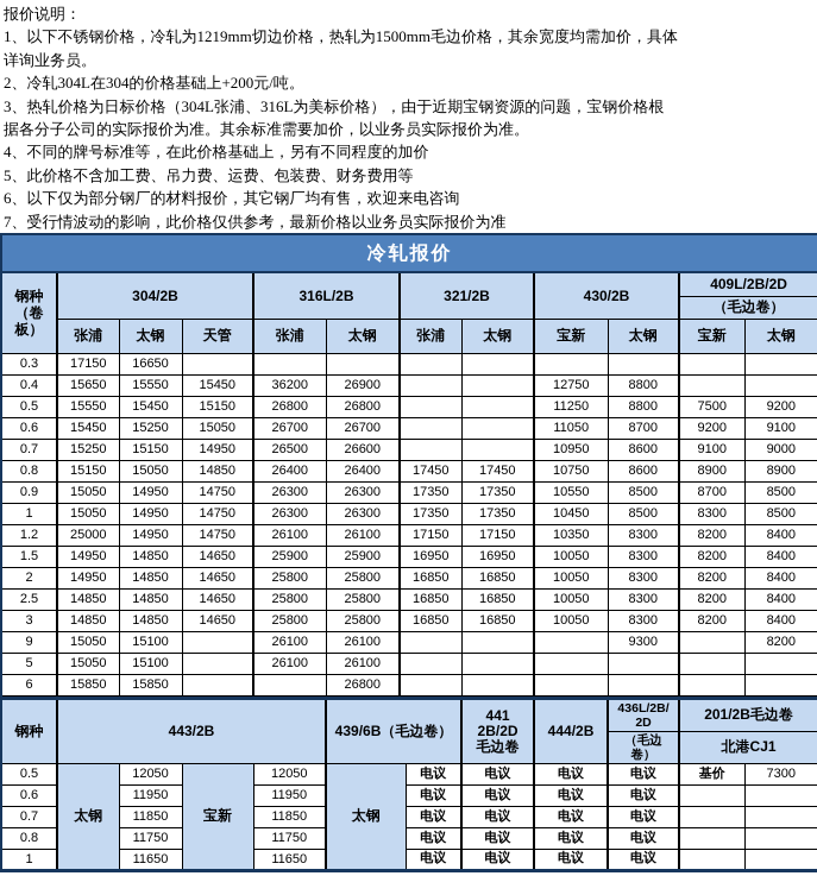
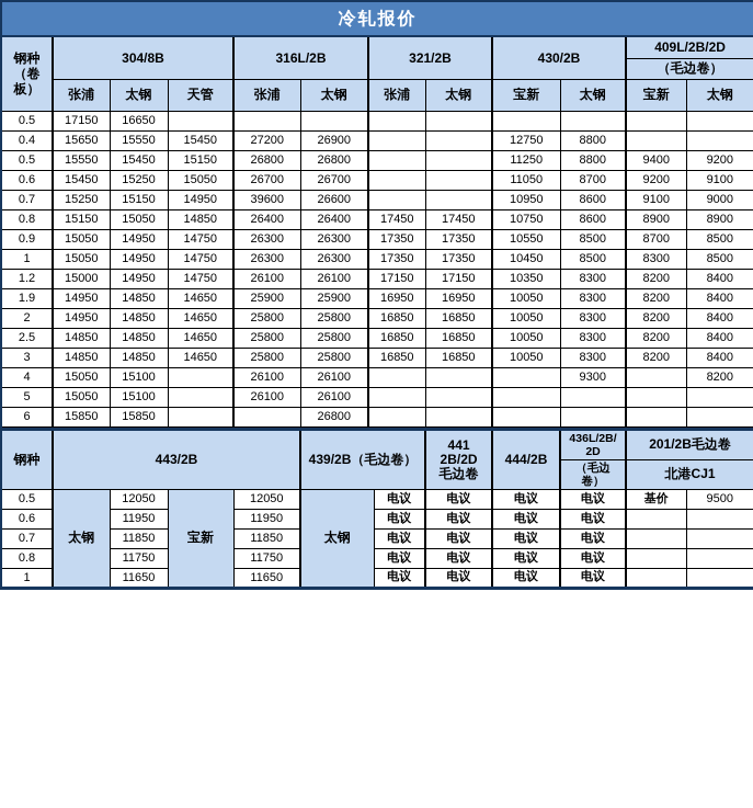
- 报价说明：
- 1、以下不锈钢价格，冷轧为1219mm切边价格，热轧为1500mm毛边价格，其余宽度均需加价，具体
- 详询业务员。
- 2、冷轧304L在304的价格基础上+200元/吨。
- 3、热轧价格为日标价格（304L张浦、316L为美标价格），由于近期宝钢资源的问题，宝钢价格根
- 据各分子公司的实际报价为准。其余标准需要加价，以业务员实际报价为准。
- 4、不同的牌号标准等，在此价格基础上，另有不同程度的加价
- 5、此价格不含加工费、吊力费、运费、包装费、财务费用等
- 6、以下仅为部分钢厂的材料报价，其它钢厂均有售，欢迎来电咨询
- 7、受行情波动的影响，此价格仅供参考，最新价格以业务员实际报价为准
  冷轧报价
- 钢种 （卷 板）	304/2B	316L/2B	321/2B	430/2B	409L/2B/2D
+ 钢种 （卷 板）	304/8B	316L/2B	321/2B	430/2B	409L/2B/2D
  （毛边卷）
  张浦	太钢	天管	张浦	太钢	张浦	太钢	宝新	太钢	宝新	太钢
- 0.3	17150	16650
+ 0.5	17150	16650
- 0.4	15650	15550	15450	36200	26900			12750	8800
+ 0.4	15650	15550	15450	27200	26900			12750	8800
- 0.5	15550	15450	15150	26800	26800			11250	8800	7500	9200
+ 0.5	15550	15450	15150	26800	26800			11250	8800	9400	9200
  0.6	15450	15250	15050	26700	26700			11050	8700	9200	9100
- 0.7	15250	15150	14950	26500	26600			10950	8600	9100	9000
+ 0.7	15250	15150	14950	39600	26600			10950	8600	9100	9000
  0.8	15150	15050	14850	26400	26400	17450	17450	10750	8600	8900	8900
  0.9	15050	14950	14750	26300	26300	17350	17350	10550	8500	8700	8500
  1	15050	14950	14750	26300	26300	17350	17350	10450	8500	8300	8500
- 1.2	25000	14950	14750	26100	26100	17150	17150	10350	8300	8200	8400
+ 1.2	15000	14950	14750	26100	26100	17150	17150	10350	8300	8200	8400
- 1.5	14950	14850	14650	25900	25900	16950	16950	10050	8300	8200	8400
+ 1.9	14950	14850	14650	25900	25900	16950	16950	10050	8300	8200	8400
  2	14950	14850	14650	25800	25800	16850	16850	10050	8300	8200	8400
  2.5	14850	14850	14650	25800	25800	16850	16850	10050	8300	8200	8400
  3	14850	14850	14650	25800	25800	16850	16850	10050	8300	8200	8400
- 9	15050	15100		26100	26100				9300		8200
+ 4	15050	15100		26100	26100				9300		8200
  5	15050	15100		26100	26100
  6	15850	15850			26800
- 钢种	443/2B	439/6B（毛边卷）	441 2B/2D 毛边卷	444/2B	436L/2B/ 2D	201/2B毛边卷
+ 钢种	443/2B	439/2B（毛边卷）	441 2B/2D 毛边卷	444/2B	436L/2B/ 2D	201/2B毛边卷
  （毛边 卷）	北港CJ1
- 0.5	太钢	12050	宝新	12050	太钢	电议	电议	电议	电议	基价	7300
+ 0.5	太钢	12050	宝新	12050	太钢	电议	电议	电议	电议	基价	9500
  0.6	11950	11950	电议	电议	电议	电议
  0.7	11850	11850	电议	电议	电议	电议
  0.8	11750	11750	电议	电议	电议	电议
  1	11650	11650	电议	电议	电议	电议
